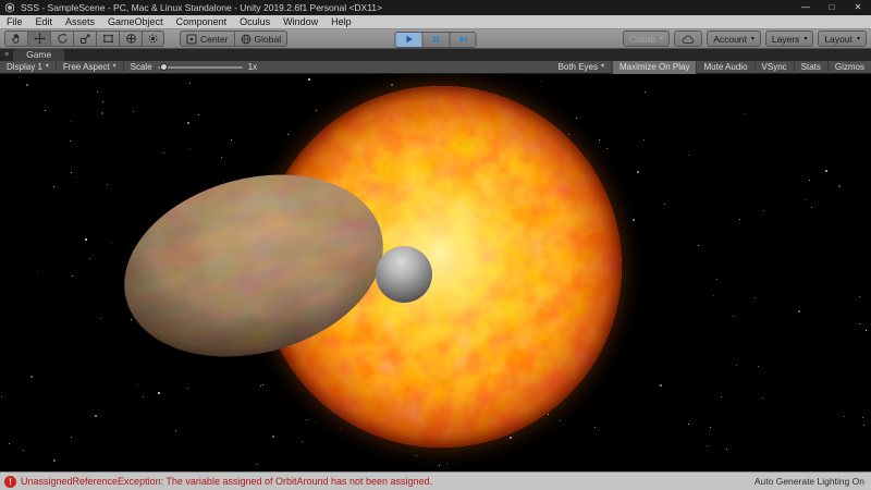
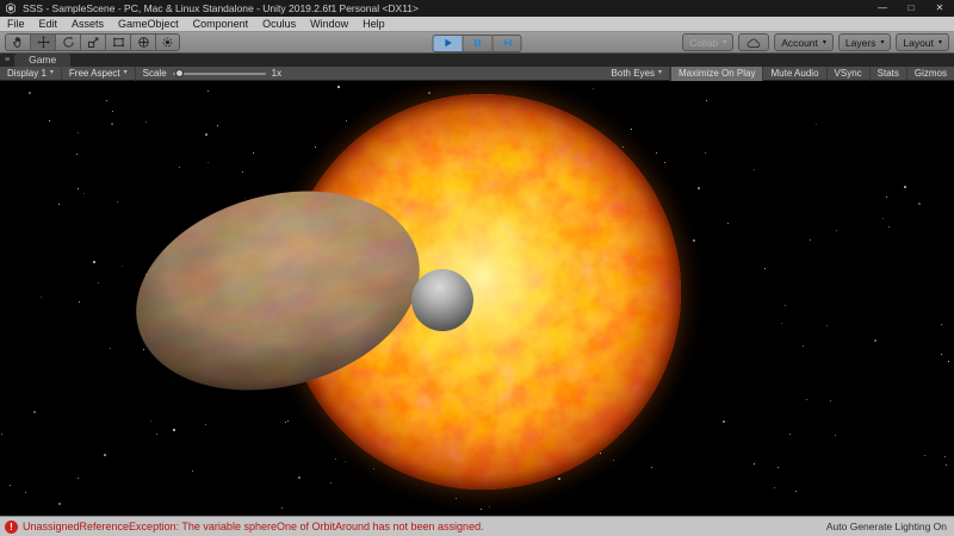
  SSS - SampleScene - PC, Mac & Linux Standalone - Unity 2019.2.6f1 Personal <DX11>
  —
  □
  ✕
  File
  Edit
  Assets
  GameObject
  Component
  Oculus
  Window
  Help
- Center
- Global
  Collab
  Account
  Layers
  Layout
  Game
  Display 1
  Free Aspect
  Scale
  1x
  Both Eyes
  Maximize On Play
  Mute Audio
  VSync
  Stats
  Gizmos
- UnassignedReferenceException: The variable assigned of OrbitAround has not been assigned.
+ UnassignedReferenceException: The variable sphereOne of OrbitAround has not been assigned.
  Auto Generate Lighting On
